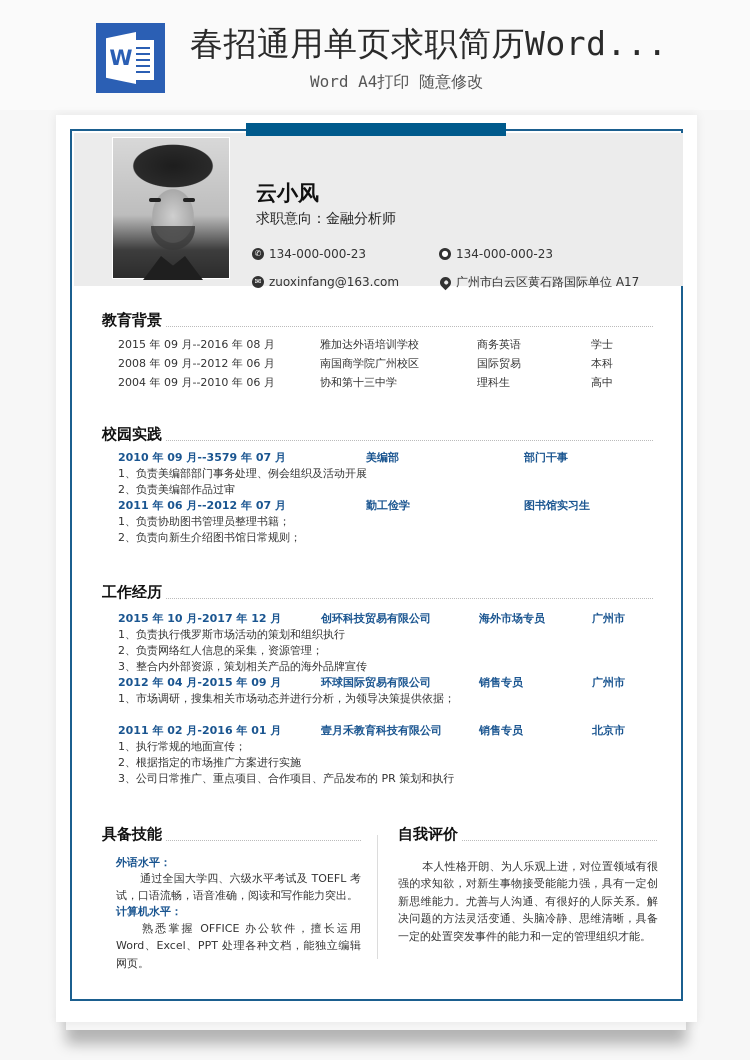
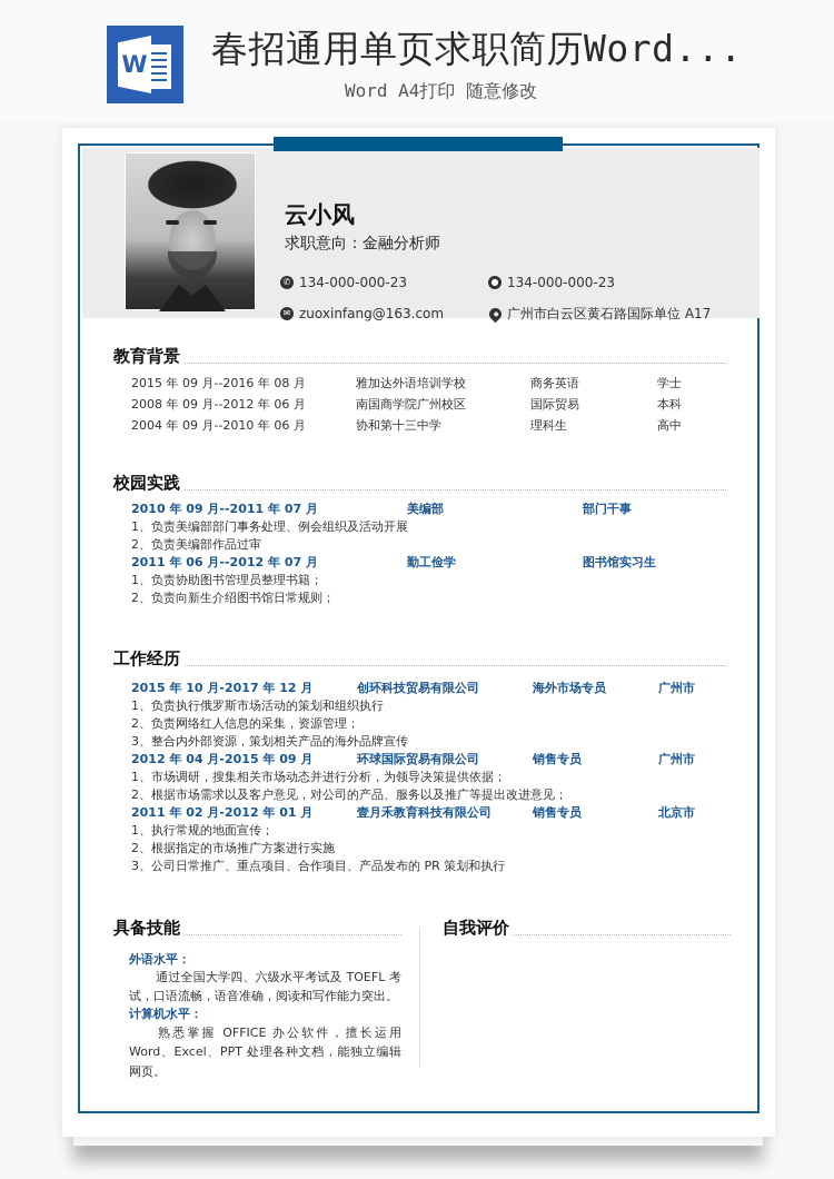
  W
  春招通用单页求职简历Word...
  Word A4打印 随意修改
  云小风
  求职意向：金融分析师
  ✆
  134-000-000-23
  ●
  134-000-000-23
  ✉
  zuoxinfang@163.com
  广州市白云区黄石路国际单位 A17
  教育背景
  2015 年 09 月--2016 年 08 月
  雅加达外语培训学校
  商务英语
  学士
  2008 年 09 月--2012 年 06 月
  南国商学院广州校区
  国际贸易
  本科
  2004 年 09 月--2010 年 06 月
  协和第十三中学
  理科生
  高中
  校园实践
- 2010 年 09 月--3579 年 07 月
+ 2010 年 09 月--2011 年 07 月
  美编部
  部门干事
  1、负责美编部部门事务处理、例会组织及活动开展
  2、负责美编部作品过审
  2011 年 06 月--2012 年 07 月
  勤工俭学
  图书馆实习生
  1、负责协助图书管理员整理书籍；
  2、负责向新生介绍图书馆日常规则；
  工作经历
  2015 年 10 月-2017 年 12 月
  创环科技贸易有限公司
  海外市场专员
  广州市
  1、负责执行俄罗斯市场活动的策划和组织执行
  2、负责网络红人信息的采集，资源管理；
  3、整合内外部资源，策划相关产品的海外品牌宣传
  2012 年 04 月-2015 年 09 月
  环球国际贸易有限公司
  销售专员
  广州市
  1、市场调研，搜集相关市场动态并进行分析，为领导决策提供依据；
+ 2、根据市场需求以及客户意见，对公司的产品、服务以及推广等提出改进意见；
- 2011 年 02 月-2016 年 01 月
+ 2011 年 02 月-2012 年 01 月
  壹月禾教育科技有限公司
  销售专员
  北京市
  1、执行常规的地面宣传；
  2、根据指定的市场推广方案进行实施
  3、公司日常推广、重点项目、合作项目、产品发布的 PR 策划和执行
  具备技能
  外语水平：
  通过全国大学四、六级水平考试及 TOEFL 考试，口语流畅，语音准确，阅读和写作能力突出。
  计算机水平：
  熟悉掌握 OFFICE 办公软件，擅长运用 Word、Excel、PPT 处理各种文档，能独立编辑网页。
  自我评价
- 本人性格开朗、为人乐观上进，对位置领域有很强的求知欲，对新生事物接受能能力强，具有一定创新思维能力。尤善与人沟通、有很好的人际关系。解决问题的方法灵活变通、头脑冷静、思维清晰，具备 一定的处置突发事件的能力和一定的管理组织才能。
